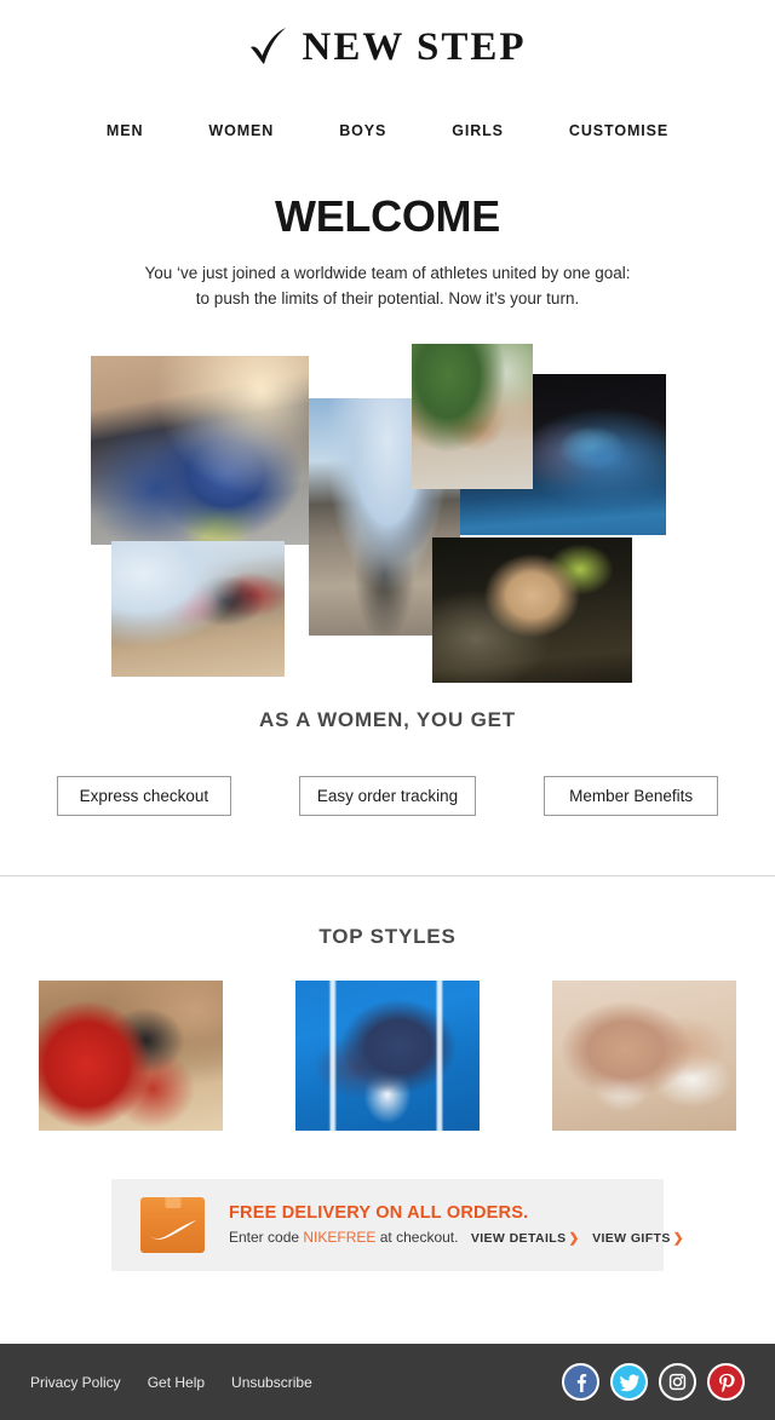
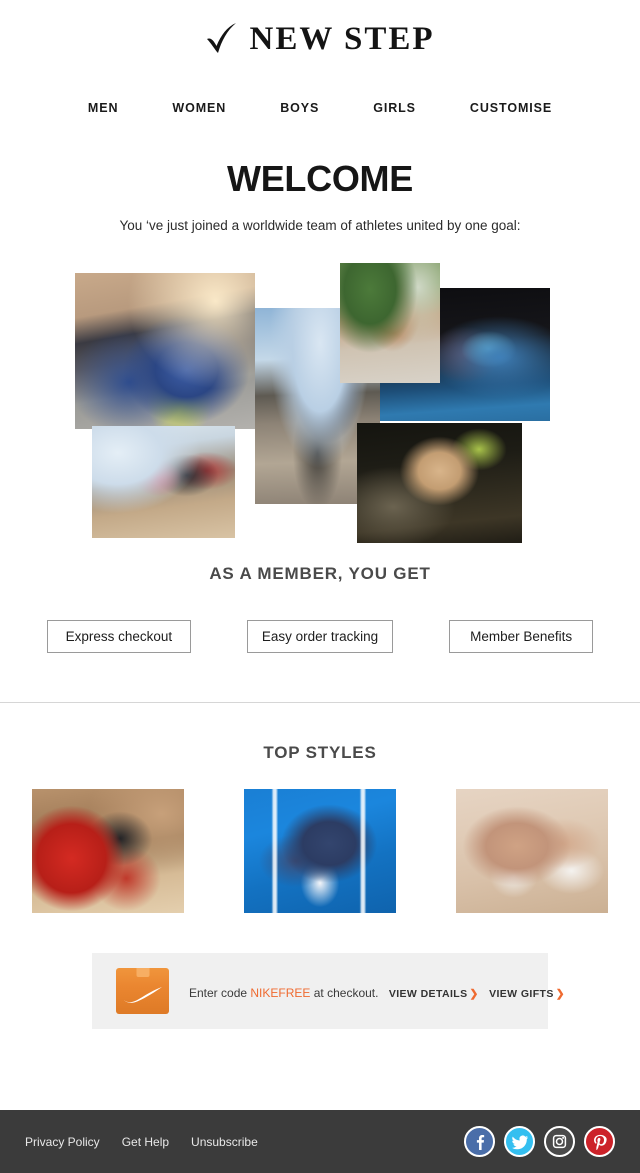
  NEW STEP
  MEN
  WOMEN
  BOYS
  GIRLS
  CUSTOMISE
  WELCOME
  You ‘ve just joined a worldwide team of athletes united by one goal:
- to push the limits of their potential. Now it’s your turn.
- AS A WOMEN, YOU GET
+ AS A MEMBER, YOU GET
  Express checkout
  Easy order tracking
  Member Benefits
  TOP STYLES
- FREE DELIVERY ON ALL ORDERS.
  Enter code NIKEFREE at checkout. VIEW DETAILS ❯ VIEW GIFTS ❯
  Privacy Policy
  Get Help
  Unsubscribe
